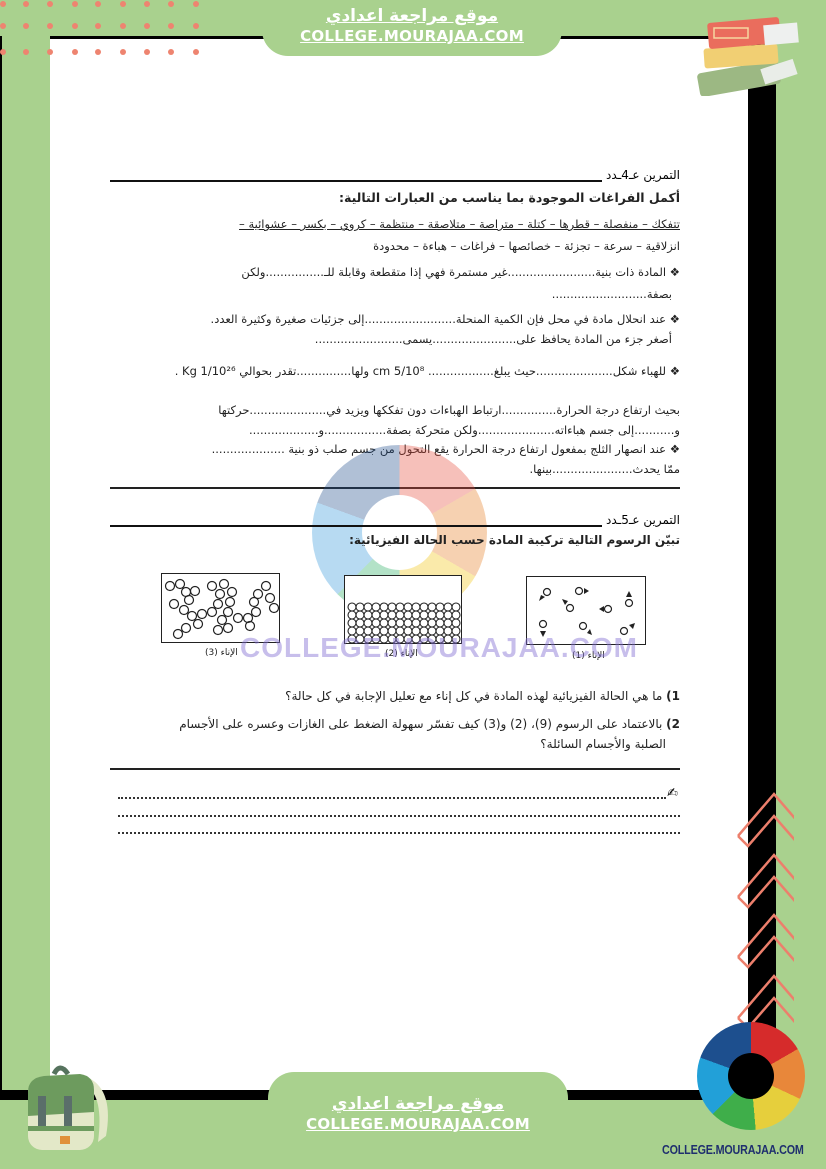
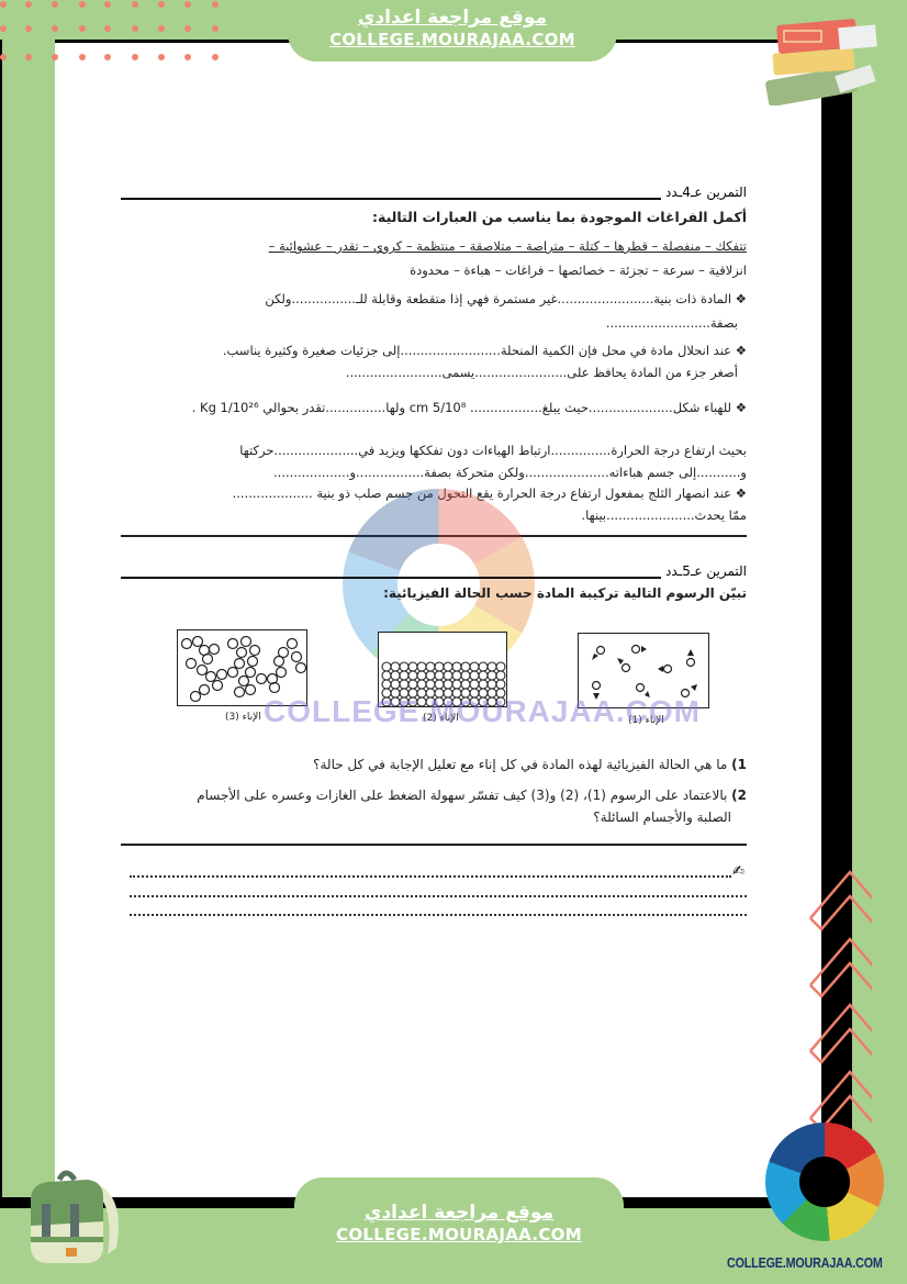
  موقع مراجعة اعدادي
  COLLEGE.MOURAJAA.COM
  التمرين عـ4ـدد
  أكمل الفراغات الموجودة بما يناسب من العبارات التالية:
- تتفكك – منفصلة – قطرها – كتلة – متراصة – متلاصقة – منتظمة – كروي – بكسر – عشوائية –
+ تتفكك – منفصلة – قطرها – كتلة – متراصة – متلاصقة – منتظمة – كروي – تقدر – عشوائية –
  انزلاقية – سرعة – تجزئة – خصائصها – فراغات – هباءة – محدودة
  ❖ المادة ذات بنية........................غير مستمرة فهي إذا متقطعة وقابلة للـ................ولكن
  بصفة..........................
- ❖ عند انحلال مادة في محل فإن الكمية المنحلة.........................إلى جزئيات صغيرة وكثيرة العدد.
+ ❖ عند انحلال مادة في محل فإن الكمية المنحلة.........................إلى جزئيات صغيرة وكثيرة يناسب.
  أصغر جزء من المادة يحافظ على.......................يسمى........................
  ❖ للهباء شكل.....................حيث يبلغ.................. 5/10⁸ cm ولها...............تقدر بحوالي 1/10²⁶ Kg .
  بحيث ارتفاع درجة الحرارة...............ارتباط الهباءات دون تفككها ويزيد في.....................حركتها
  و...........إلى جسم هباءاته.....................ولكن متحركة بصفة.................و...................
  ❖ عند انصهار الثلج بمفعول ارتفاع درجة الحرارة يقع التحول من جسم صلب ذو بنية ....................
  ممّا يحدث......................بينها.
  التمرين عـ5ـدد
  تبيّن الرسوم التالية تركيبة المادة حسب الحالة الفيزيائية:
  الإناء (3)
  الإناء (2)
  الإناء (1)
  COLLEGE.MOURAJAA.COM
  1) ما هي الحالة الفيزيائية لهذه المادة في كل إناء مع تعليل الإجابة في كل حالة؟
- 2) بالاعتماد على الرسوم (9)، (2) و(3) كيف تفسّر سهولة الضغط على الغازات وعسره على الأجسام
+ 2) بالاعتماد على الرسوم (1)، (2) و(3) كيف تفسّر سهولة الضغط على الغازات وعسره على الأجسام
  الصلبة والأجسام السائلة؟
  ✍
  موقع مراجعة اعدادي
  COLLEGE.MOURAJAA.COM
  COLLEGE.MOURAJAA.COM
